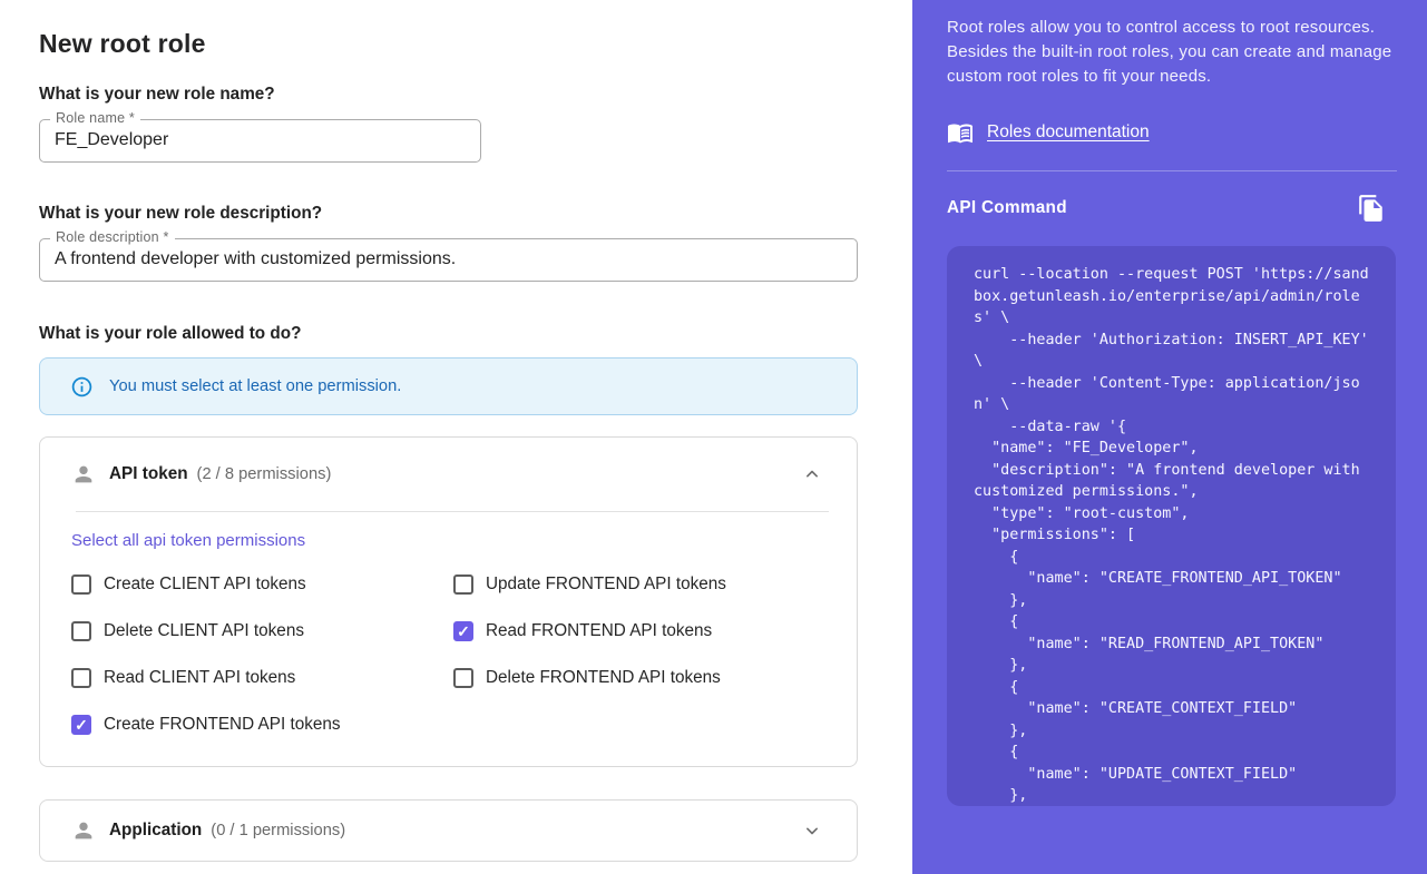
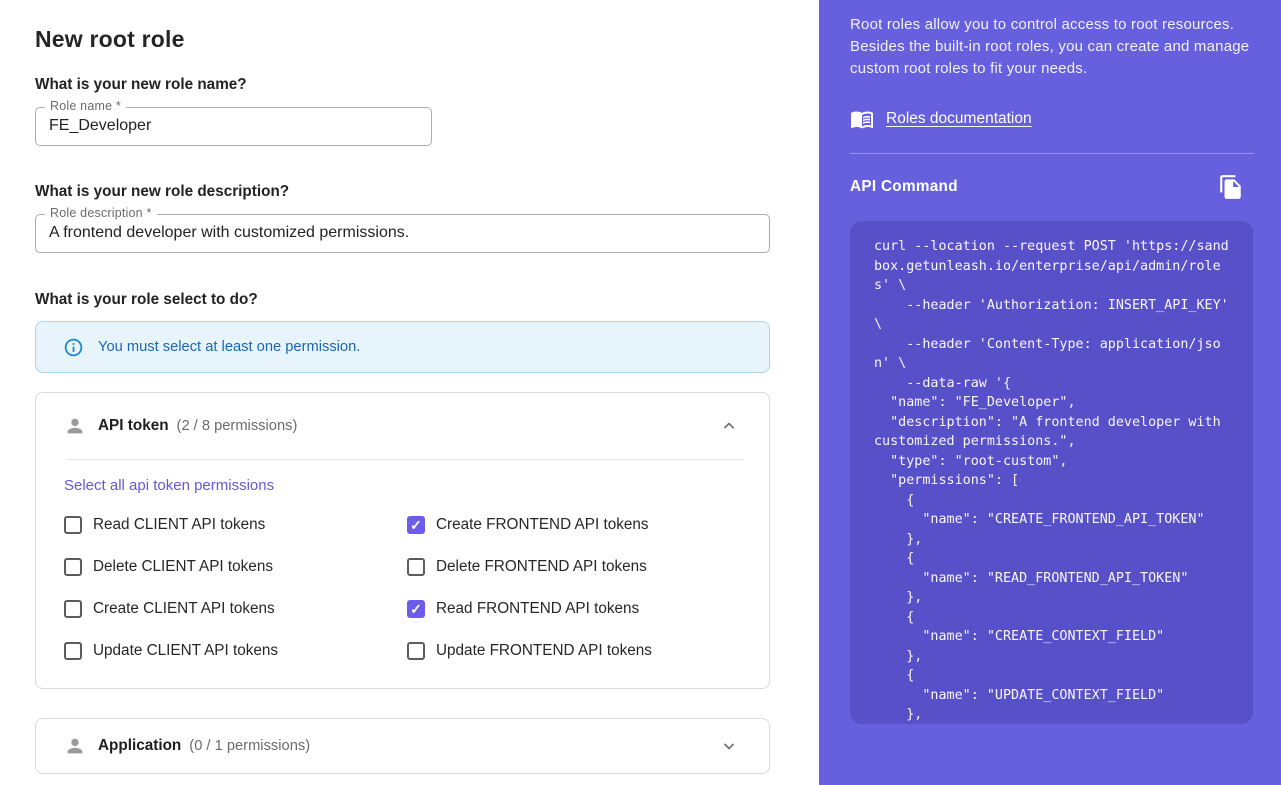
  New root role
  What is your new role name?
  Role name *
  FE_Developer
  What is your new role description?
  Role description *
  A frontend developer with customized permissions.
- What is your role allowed to do?
+ What is your role select to do?
  You must select at least one permission.
  API token
  (2 / 8 permissions)
  Select all api token permissions
- Create CLIENT API tokens
+ Read CLIENT API tokens
  Delete CLIENT API tokens
- Read CLIENT API tokens
+ Create CLIENT API tokens
+ Update CLIENT API tokens
  ✓
  Create FRONTEND API tokens
- Update FRONTEND API tokens
+ Delete FRONTEND API tokens
  ✓
  Read FRONTEND API tokens
- Delete FRONTEND API tokens
+ Update FRONTEND API tokens
  Application
  (0 / 1 permissions)
  Root roles allow you to control access to root resources. Besides the built-in root roles, you can create and manage custom root roles to fit your needs.
  Roles documentation
  API Command
  curl --location --request POST 'https://sandbox.getunleash.io/enterprise/api/admin/roles' \
  --header 'Authorization: INSERT_API_KEY' \
  --header 'Content-Type: application/json' \
  --data-raw '{
  "name": "FE_Developer",
  "description": "A frontend developer with customized permissions.",
  "type": "root-custom",
  "permissions": [
  {
  "name": "CREATE_FRONTEND_API_TOKEN"
  },
  {
  "name": "READ_FRONTEND_API_TOKEN"
  },
  {
  "name": "CREATE_CONTEXT_FIELD"
  },
  {
  "name": "UPDATE_CONTEXT_FIELD"
  },
